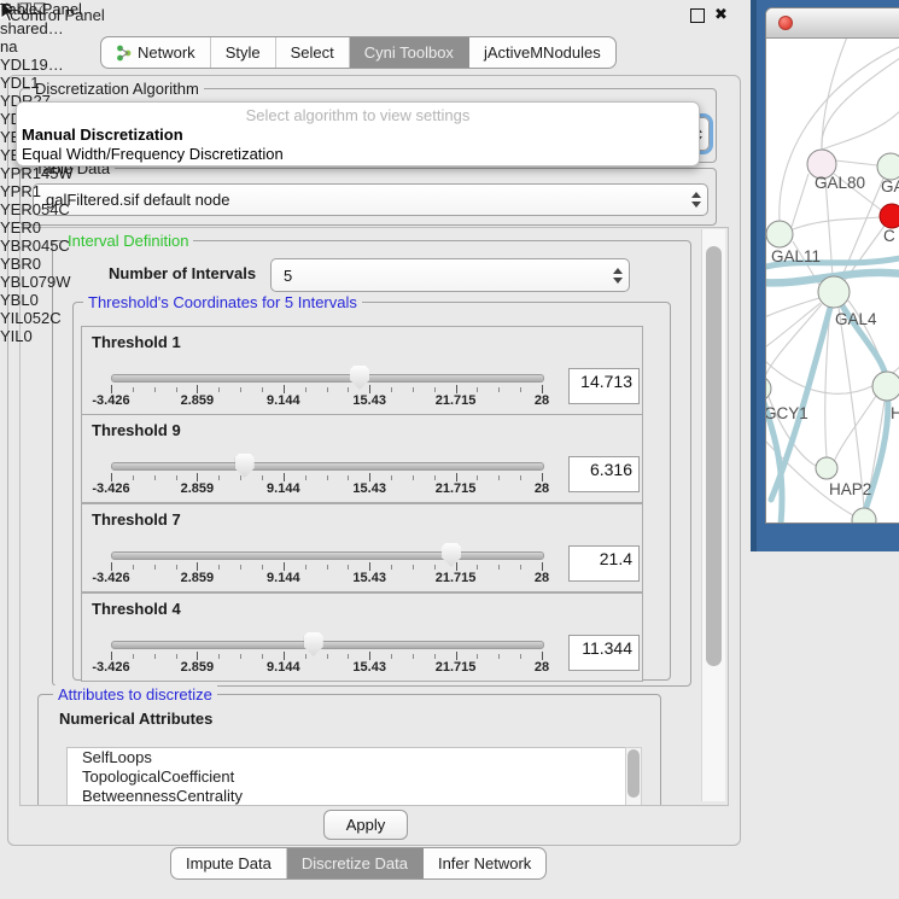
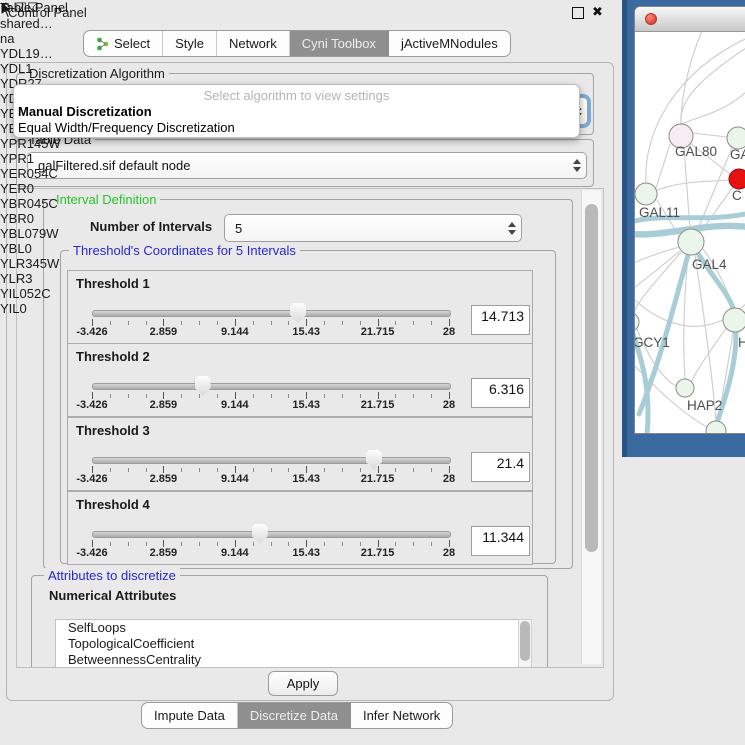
  Control Panel
  ✖
- Network
+ Select
  Style
- Select
+ Network
  Cyni Toolbox
  jActiveMNodules
  Discretization Algorithm
  Select algorithm to view settings
  Manual Discretization
  Equal Width/Frequency Discretization
  Table Data
  galFiltered.sif default node
  Interval Definition
  Number of Intervals
  5
  Threshold's Coordinates for 5 Intervals
  Threshold 1
  -3.426
  2.859
  9.144
  15.43
  21.715
  28
  14.713
- Threshold 9
+ Threshold 2
  -3.426
  2.859
  9.144
  15.43
  21.715
  28
  6.316
- Threshold 7
+ Threshold 3
  -3.426
  2.859
  9.144
  15.43
  21.715
  28
  21.4
  Threshold 4
  -3.426
  2.859
  9.144
  15.43
  21.715
  28
  11.344
  Attributes to discretize
  Numerical Attributes
  SelfLoops
  TopologicalCoefficient
  BetweennessCentrality
  Apply
  Impute Data
  Discretize Data
  Infer Network
  GAL80
  C
  GAL11
  GAL4
  GCY1
  H
  HAP2
  Table Panel
  ⚙ ☑☑
  shared…
  na
  YDL19…
  YDL1
  YPR145W
  YPR1
  YER054C
  YER0
  YBR045C
  YBR0
  YBL079W
  YBL0
+ YLR345W
+ YLR3
  YIL052C
  YIL0
